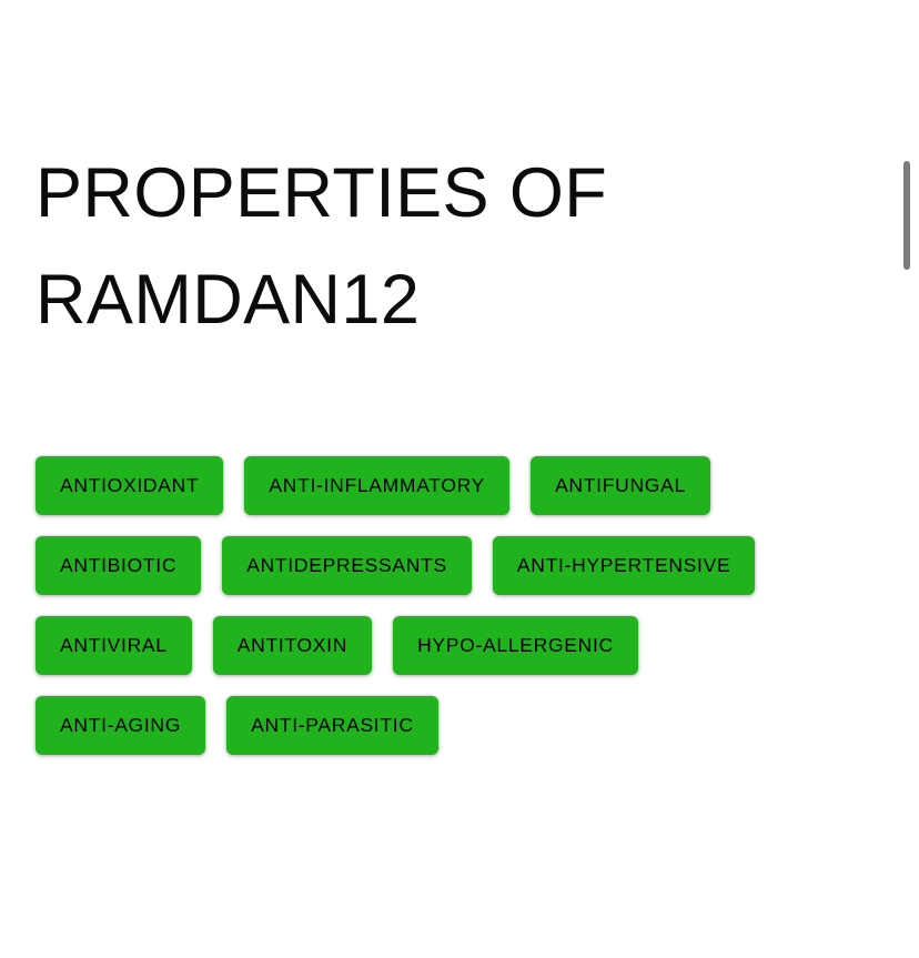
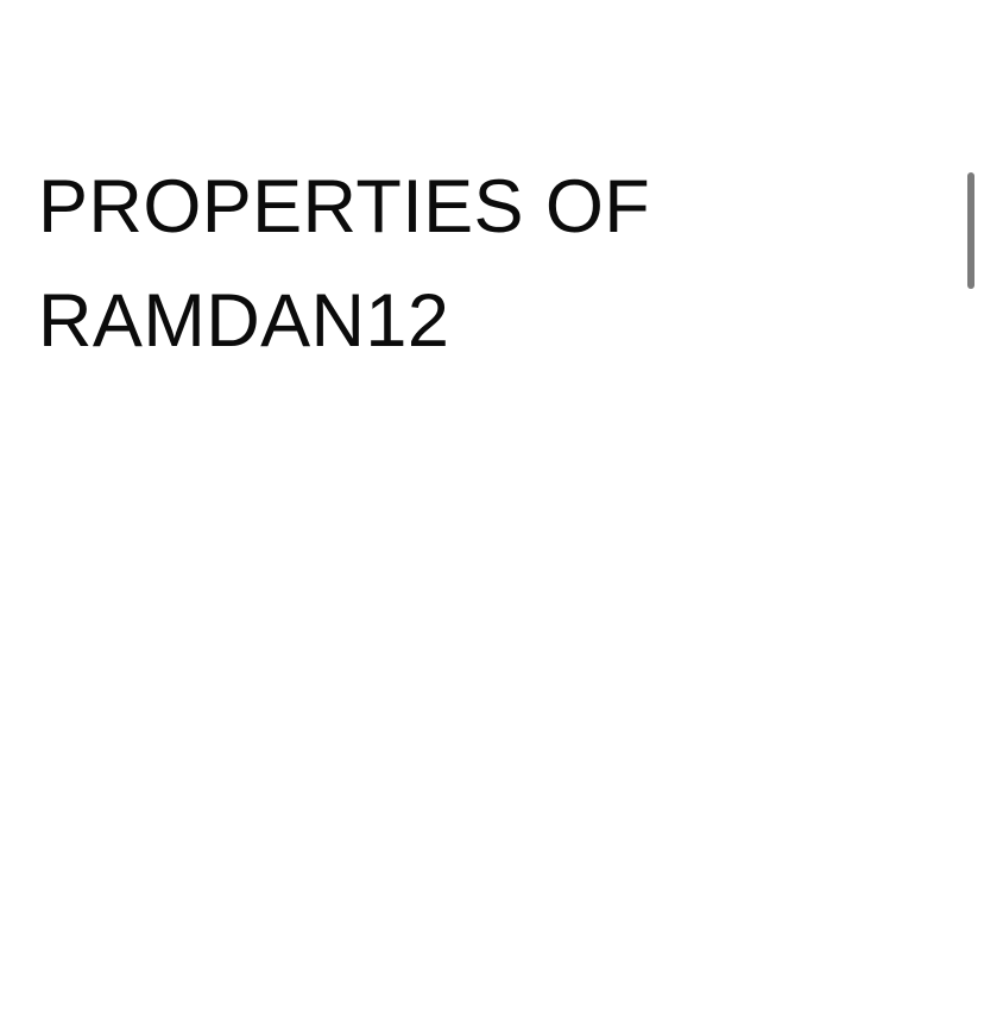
  PROPERTIES OF RAMDAN12
- ANTIOXIDANT
- ANTI-INFLAMMATORY
- ANTIFUNGAL
- ANTIBIOTIC
- ANTIDEPRESSANTS
- ANTI-HYPERTENSIVE
- ANTIVIRAL
- ANTITOXIN
- HYPO-ALLERGENIC
- ANTI-AGING
- ANTI-PARASITIC
